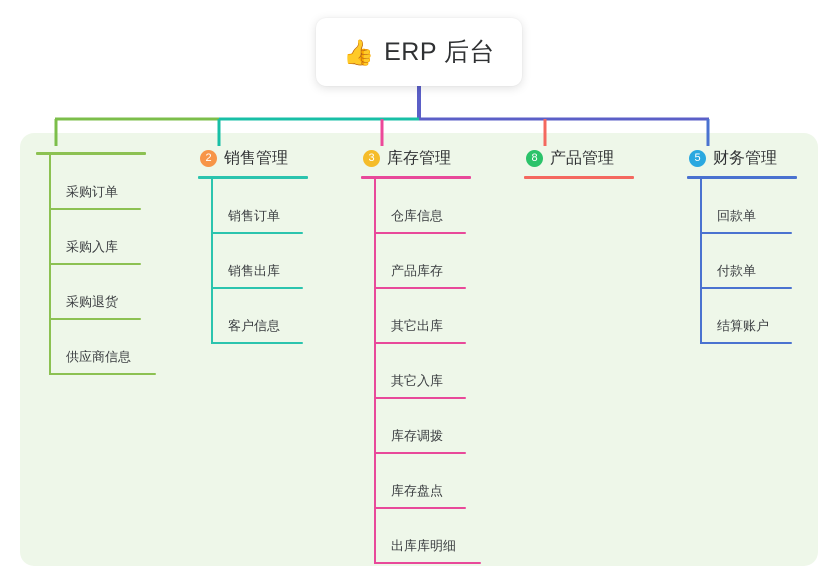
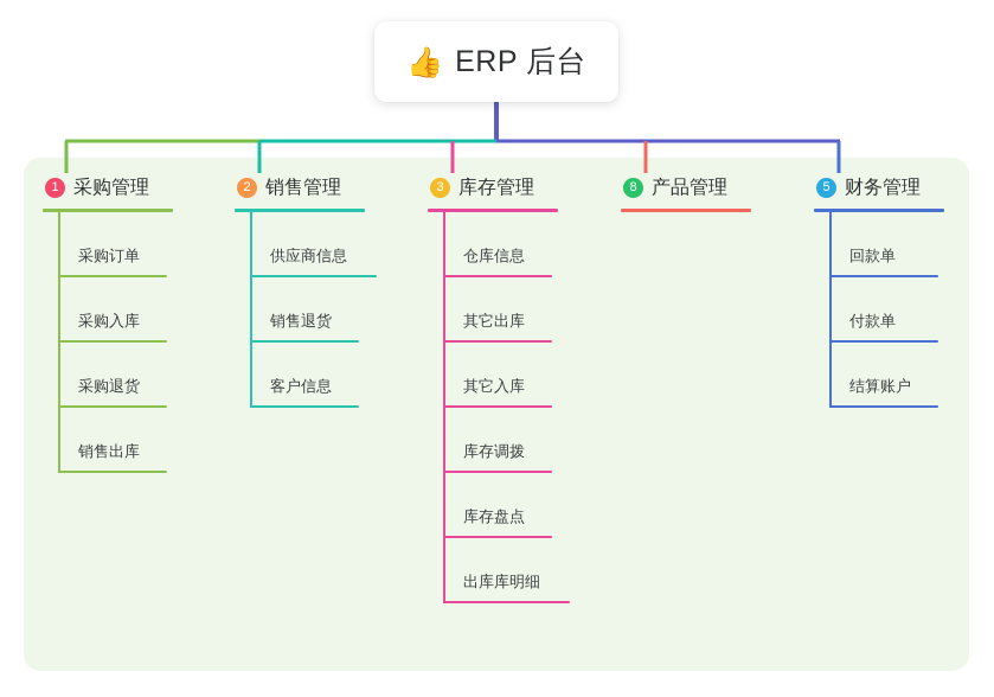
  👍
  ERP 后台
+ 1
+ 采购管理
  采购订单
  采购入库
  采购退货
- 供应商信息
+ 销售出库
  2
  销售管理
- 销售订单
- 销售出库
+ 供应商信息
+ 销售退货
  客户信息
  3
  库存管理
  仓库信息
- 产品库存
  其它出库
  其它入库
  库存调拨
  库存盘点
  出库库明细
  8
  产品管理
  5
  财务管理
  回款单
  付款单
  结算账户
